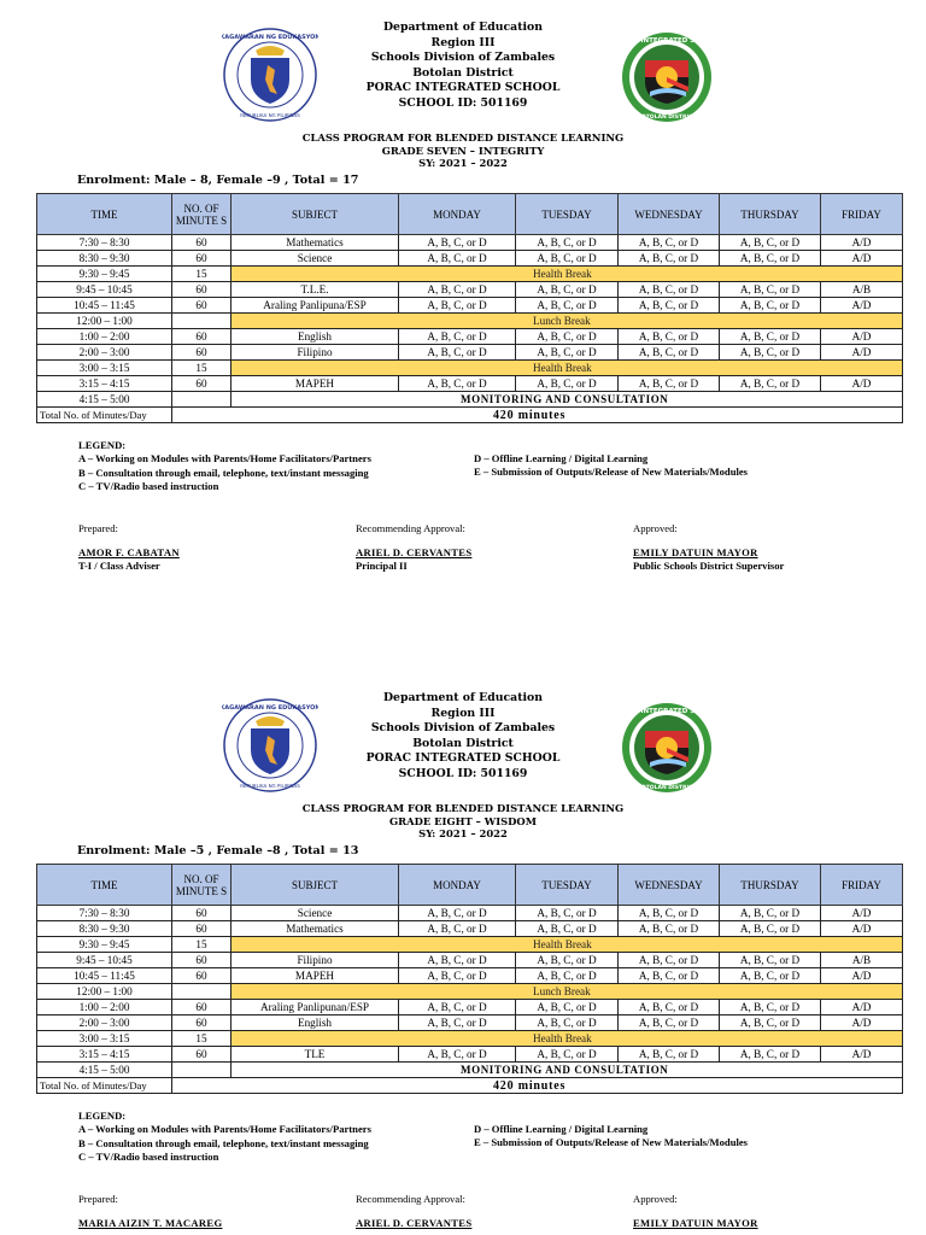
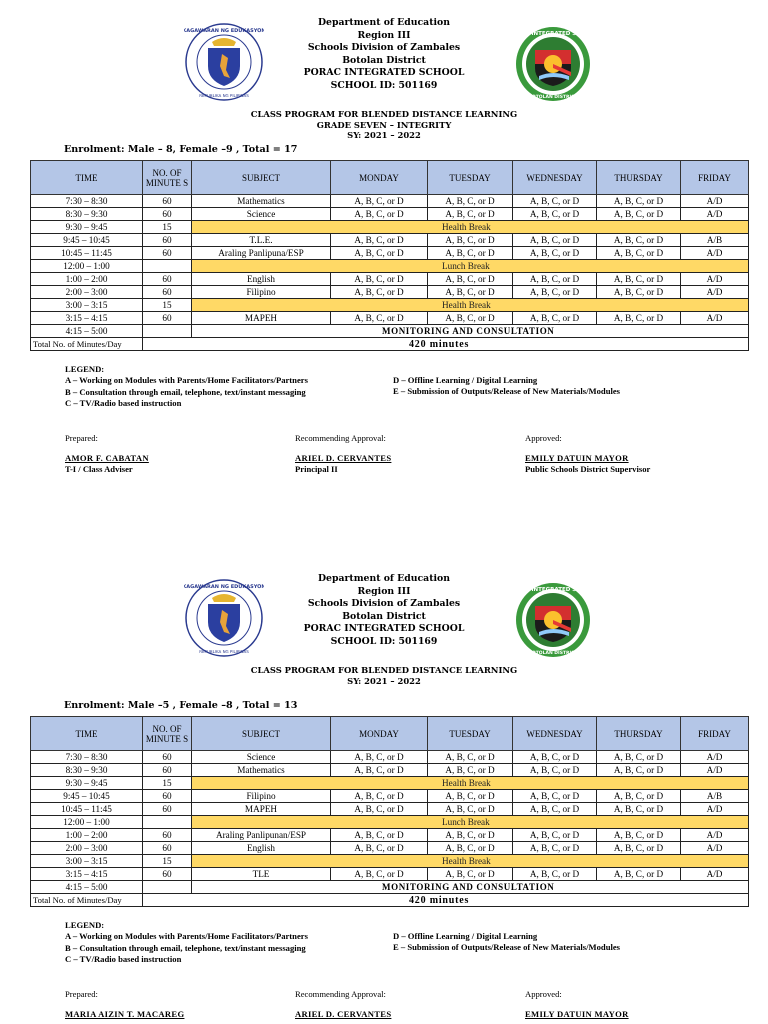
  Department of Education
  Region III
  Schools Division of Zambales
  Botolan District
  PORAC INTEGRATED SCHOOL
  SCHOOL ID: 501169
  CLASS PROGRAM FOR BLENDED DISTANCE LEARNING
  GRADE SEVEN – INTEGRITY
  SY: 2021 – 2022
  Enrolment: Male – 8, Female –9 , Total = 17
  TIME	NO. OF MINUTE S	SUBJECT	MONDAY	TUESDAY	WEDNESDAY	THURSDAY	FRIDAY
  7:30 – 8:30	60	Mathematics	A, B, C, or D	A, B, C, or D	A, B, C, or D	A, B, C, or D	A/D
  8:30 – 9:30	60	Science	A, B, C, or D	A, B, C, or D	A, B, C, or D	A, B, C, or D	A/D
  9:30 – 9:45	15	Health Break
  9:45 – 10:45	60	T.L.E.	A, B, C, or D	A, B, C, or D	A, B, C, or D	A, B, C, or D	A/B
  10:45 – 11:45	60	Araling Panlipuna/ESP	A, B, C, or D	A, B, C, or D	A, B, C, or D	A, B, C, or D	A/D
  12:00 – 1:00		Lunch Break
  1:00 – 2:00	60	English	A, B, C, or D	A, B, C, or D	A, B, C, or D	A, B, C, or D	A/D
  2:00 – 3:00	60	Filipino	A, B, C, or D	A, B, C, or D	A, B, C, or D	A, B, C, or D	A/D
  3:00 – 3:15	15	Health Break
  3:15 – 4:15	60	MAPEH	A, B, C, or D	A, B, C, or D	A, B, C, or D	A, B, C, or D	A/D
  4:15 – 5:00		MONITORING AND CONSULTATION
  Total No. of Minutes/Day	420 minutes
  LEGEND:
  A – Working on Modules with Parents/Home Facilitators/Partners
  B – Consultation through email, telephone, text/instant messaging
  C – TV/Radio based instruction
  D – Offline Learning / Digital Learning
  E – Submission of Outputs/Release of New Materials/Modules
  Prepared:
  AMOR F. CABATAN
  T-I / Class Adviser
  Recommending Approval:
  ARIEL D. CERVANTES
  Principal II
  Approved:
  EMILY DATUIN MAYOR
  Public Schools District Supervisor
  Department of Education
  Region III
  Schools Division of Zambales
  Botolan District
  PORAC INTEGRATED SCHOOL
  SCHOOL ID: 501169
  CLASS PROGRAM FOR BLENDED DISTANCE LEARNING
- GRADE EIGHT – WISDOM
  SY: 2021 – 2022
  Enrolment: Male –5 , Female –8 , Total = 13
  TIME	NO. OF MINUTE S	SUBJECT	MONDAY	TUESDAY	WEDNESDAY	THURSDAY	FRIDAY
  7:30 – 8:30	60	Science	A, B, C, or D	A, B, C, or D	A, B, C, or D	A, B, C, or D	A/D
  8:30 – 9:30	60	Mathematics	A, B, C, or D	A, B, C, or D	A, B, C, or D	A, B, C, or D	A/D
  9:30 – 9:45	15	Health Break
  9:45 – 10:45	60	Filipino	A, B, C, or D	A, B, C, or D	A, B, C, or D	A, B, C, or D	A/B
  10:45 – 11:45	60	MAPEH	A, B, C, or D	A, B, C, or D	A, B, C, or D	A, B, C, or D	A/D
  12:00 – 1:00		Lunch Break
  1:00 – 2:00	60	Araling Panlipunan/ESP	A, B, C, or D	A, B, C, or D	A, B, C, or D	A, B, C, or D	A/D
  2:00 – 3:00	60	English	A, B, C, or D	A, B, C, or D	A, B, C, or D	A, B, C, or D	A/D
  3:00 – 3:15	15	Health Break
  3:15 – 4:15	60	TLE	A, B, C, or D	A, B, C, or D	A, B, C, or D	A, B, C, or D	A/D
  4:15 – 5:00		MONITORING AND CONSULTATION
  Total No. of Minutes/Day	420 minutes
  LEGEND:
  A – Working on Modules with Parents/Home Facilitators/Partners
  B – Consultation through email, telephone, text/instant messaging
  C – TV/Radio based instruction
  D – Offline Learning / Digital Learning
  E – Submission of Outputs/Release of New Materials/Modules
  Prepared:
  MARIA AIZIN T. MACAREG
  Recommending Approval:
  ARIEL D. CERVANTES
  Approved:
  EMILY DATUIN MAYOR
